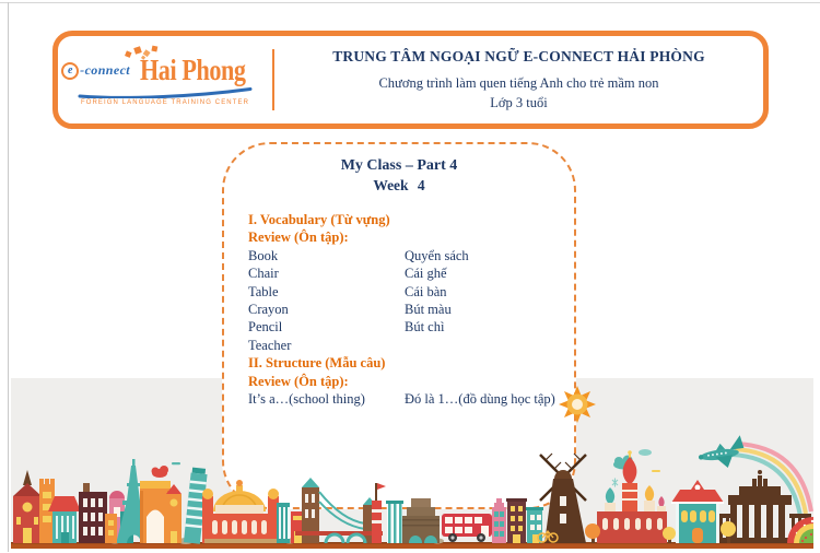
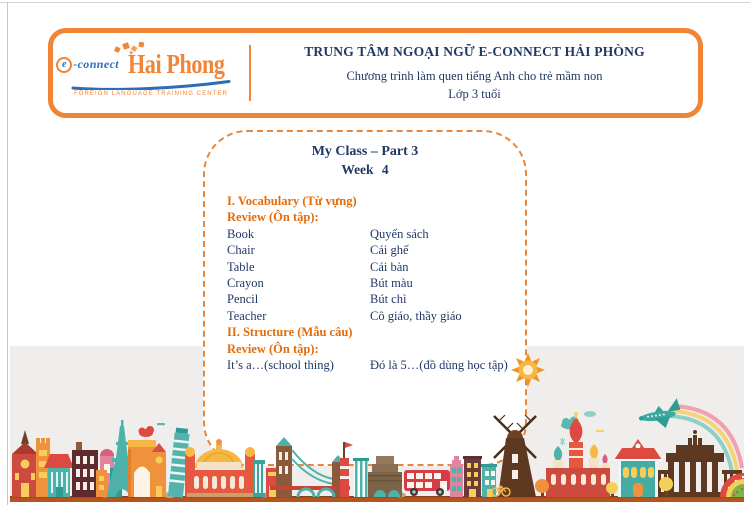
  e
  -connect
  Hai Phong
  TRUNG TÂM NGOẠI NGỮ E-CONNECT HẢI PHÒNG
  Chương trình làm quen tiếng Anh cho trẻ mầm non
  Lớp 3 tuổi
- My Class – Part 4
+ My Class – Part 3
  Week 4
  I. Vocabulary (Từ vựng)
  Review (Ôn tập):
  Book
  Quyển sách
  Chair
  Cái ghế
  Table
  Cái bàn
  Crayon
  Bút màu
  Pencil
  Bút chì
  Teacher
+ Cô giáo, thầy giáo
  II. Structure (Mẫu câu)
  Review (Ôn tập):
  It’s a…(school thing)
- Đó là 1…(đồ dùng học tập)
+ Đó là 5…(đồ dùng học tập)
